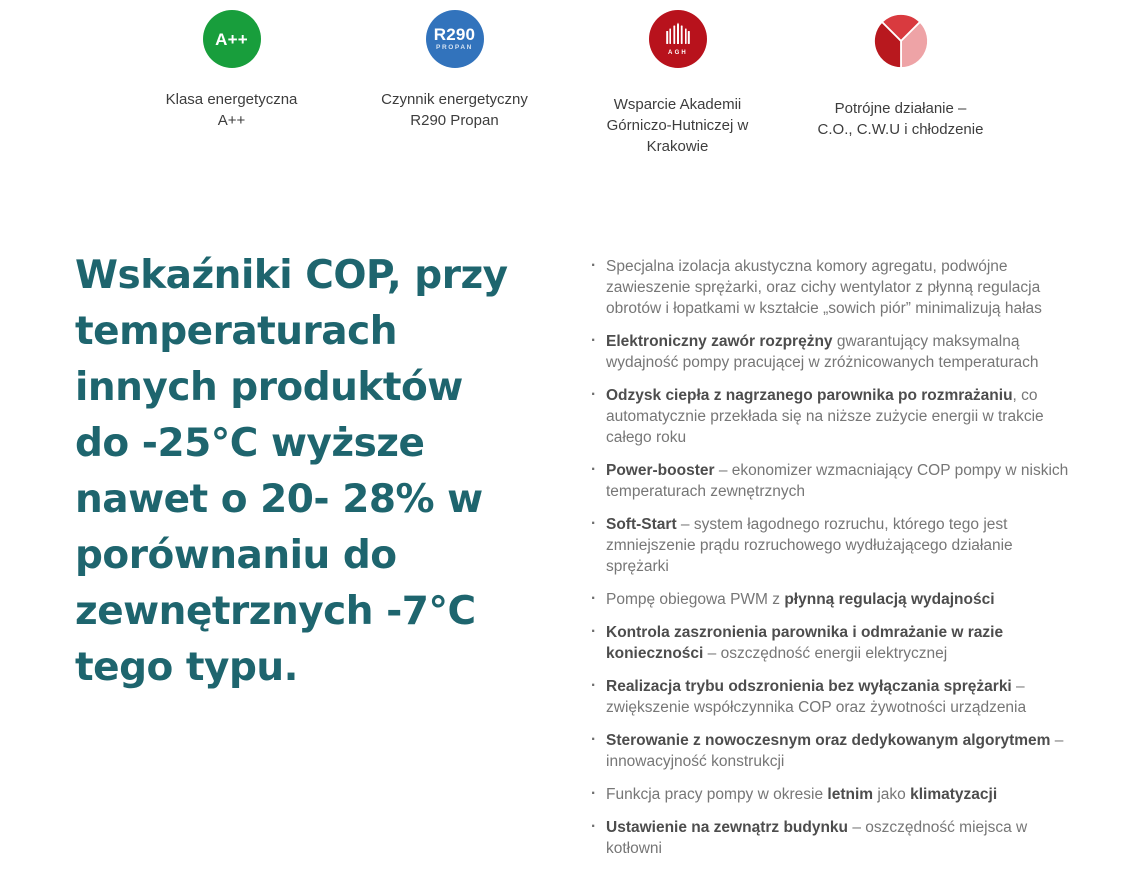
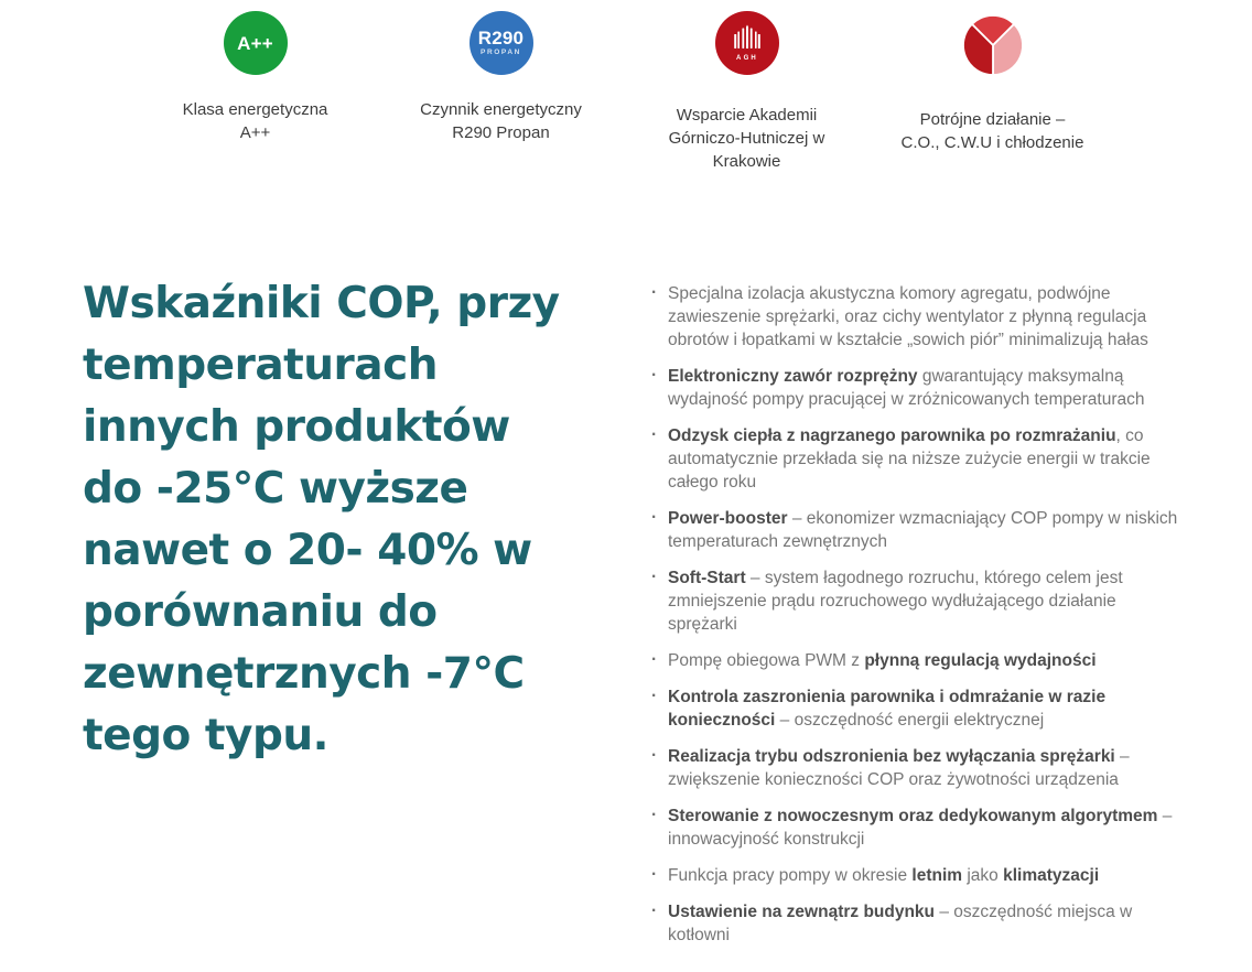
  A++
  Klasa energetyczna
  A++
  R290
  Czynnik energetyczny
  R290 Propan
  Wsparcie Akademii
  Górniczo-Hutniczej w
  Krakowie
  Potrójne działanie –
  C.O., C.W.U i chłodzenie
  Wskaźniki COP, przy
  temperaturach
  innych produktów
  do -25°C wyższe
- nawet o 20- 28% w
+ nawet o 20- 40% w
  porównaniu do
  zewnętrznych -7°C
  tego typu.
  Specjalna izolacja akustyczna komory agregatu, podwójne zawieszenie sprężarki, oraz cichy wentylator z płynną regulacja obrotów i łopatkami w kształcie „sowich piór” minimalizują hałas
  Elektroniczny zawór rozprężny gwarantujący maksymalną wydajność pompy pracującej w zróżnicowanych temperaturach
  Odzysk ciepła z nagrzanego parownika po rozmrażaniu, co automatycznie przekłada się na niższe zużycie energii w trakcie całego roku
  Power-booster – ekonomizer wzmacniający COP pompy w niskich temperaturach zewnętrznych
- Soft-Start – system łagodnego rozruchu, którego tego jest zmniejszenie prądu rozruchowego wydłużającego działanie sprężarki
+ Soft-Start – system łagodnego rozruchu, którego celem jest zmniejszenie prądu rozruchowego wydłużającego działanie sprężarki
  Pompę obiegowa PWM z płynną regulacją wydajności
  Kontrola zaszronienia parownika i odmrażanie w razie konieczności – oszczędność energii elektrycznej
- Realizacja trybu odszronienia bez wyłączania sprężarki – zwiększenie współczynnika COP oraz żywotności urządzenia
+ Realizacja trybu odszronienia bez wyłączania sprężarki – zwiększenie konieczności COP oraz żywotności urządzenia
  Sterowanie z nowoczesnym oraz dedykowanym algorytmem – innowacyjność konstrukcji
  Funkcja pracy pompy w okresie letnim jako klimatyzacji
  Ustawienie na zewnątrz budynku – oszczędność miejsca w kotłowni
